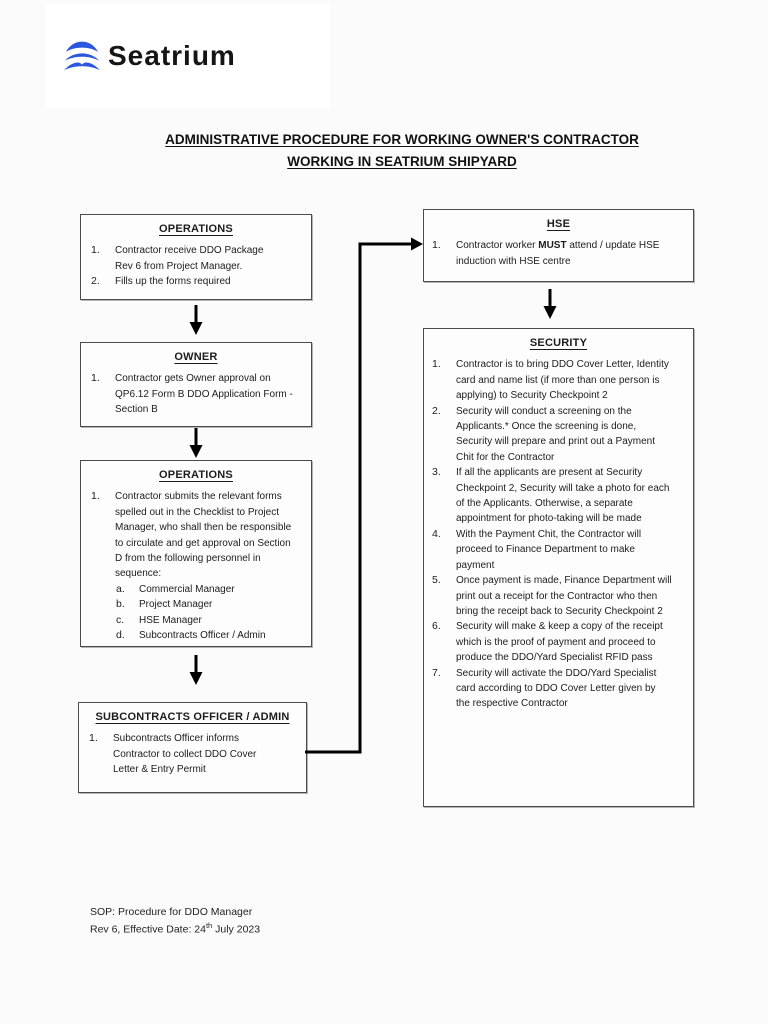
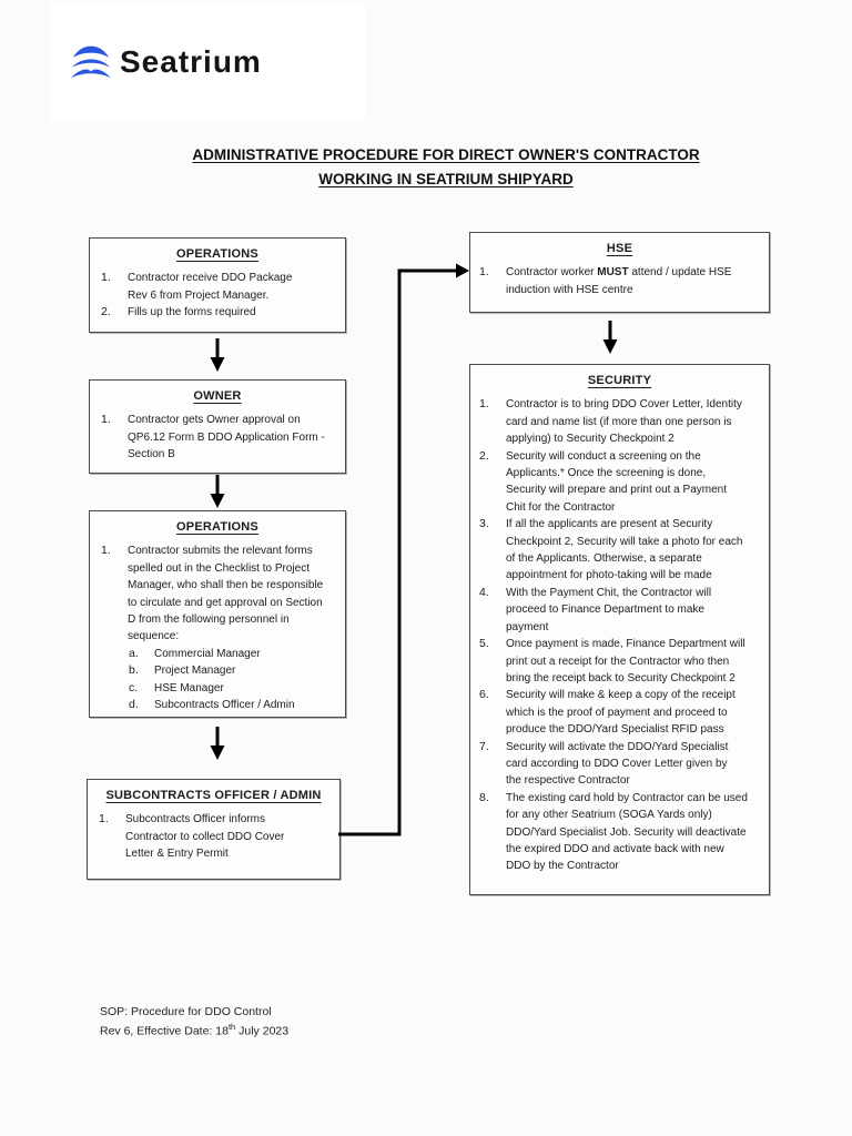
  Seatrium
- ADMINISTRATIVE PROCEDURE FOR WORKING OWNER'S CONTRACTOR
+ ADMINISTRATIVE PROCEDURE FOR DIRECT OWNER'S CONTRACTOR
  WORKING IN SEATRIUM SHIPYARD
  OPERATIONS
  1.
  Contractor receive DDO Package
  Rev 6 from Project Manager.
  2.
  Fills up the forms required
  OWNER
  1.
  Contractor gets Owner approval on
  QP6.12 Form B DDO Application Form -
  Section B
  OPERATIONS
  1.
  Contractor submits the relevant forms
  spelled out in the Checklist to Project
  Manager, who shall then be responsible
  to circulate and get approval on Section
  D from the following personnel in
  sequence:
  a.
  Commercial Manager
  b.
  Project Manager
  c.
  HSE Manager
  d.
  Subcontracts Officer / Admin
  SUBCONTRACTS OFFICER / ADMIN
  1.
  Subcontracts Officer informs
  Contractor to collect DDO Cover
  Letter & Entry Permit
  HSE
  1.
  Contractor worker MUST attend / update HSE
  induction with HSE centre
  SECURITY
  1.
  Contractor is to bring DDO Cover Letter, Identity
  card and name list (if more than one person is
  applying) to Security Checkpoint 2
  2.
  Security will conduct a screening on the
  Applicants.* Once the screening is done,
  Security will prepare and print out a Payment
  Chit for the Contractor
  3.
  If all the applicants are present at Security
  Checkpoint 2, Security will take a photo for each
  of the Applicants. Otherwise, a separate
  appointment for photo-taking will be made
  4.
  With the Payment Chit, the Contractor will
  proceed to Finance Department to make
  payment
  5.
  Once payment is made, Finance Department will
  print out a receipt for the Contractor who then
  bring the receipt back to Security Checkpoint 2
  6.
  Security will make & keep a copy of the receipt
  which is the proof of payment and proceed to
  produce the DDO/Yard Specialist RFID pass
  7.
  Security will activate the DDO/Yard Specialist
  card according to DDO Cover Letter given by
  the respective Contractor
+ 8.
+ The existing card hold by Contractor can be used
+ for any other Seatrium (SOGA Yards only)
+ DDO/Yard Specialist Job. Security will deactivate
+ the expired DDO and activate back with new
+ DDO by the Contractor
- SOP: Procedure for DDO Manager
+ SOP: Procedure for DDO Control
- Rev 6, Effective Date: 24th July 2023
+ Rev 6, Effective Date: 18th July 2023
